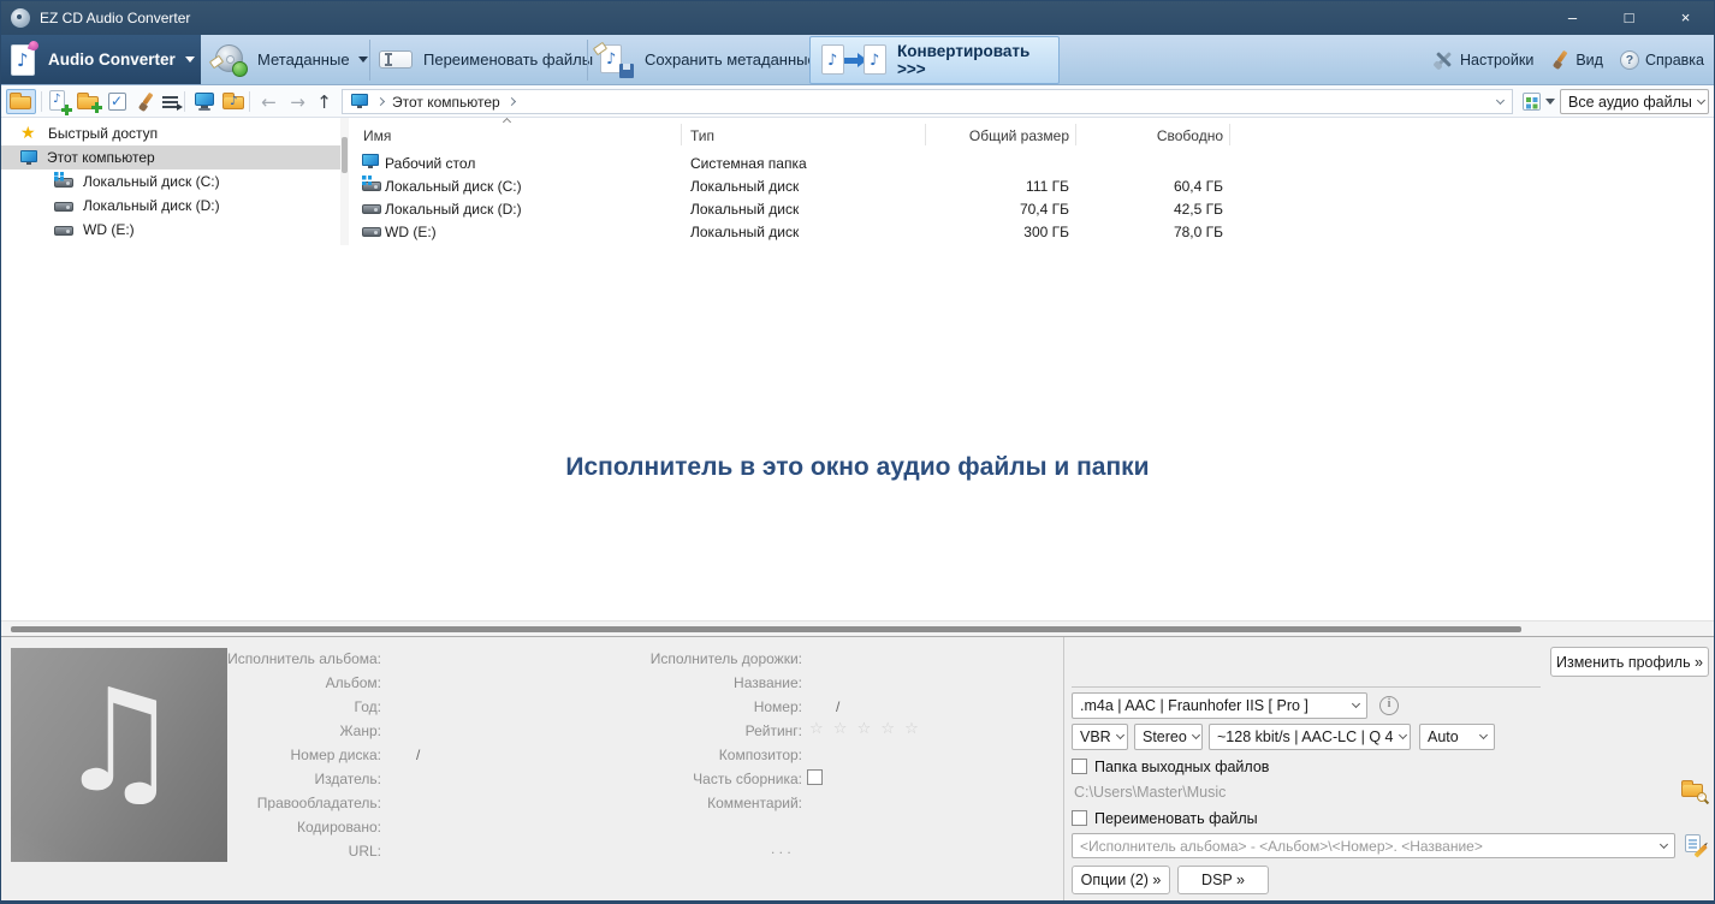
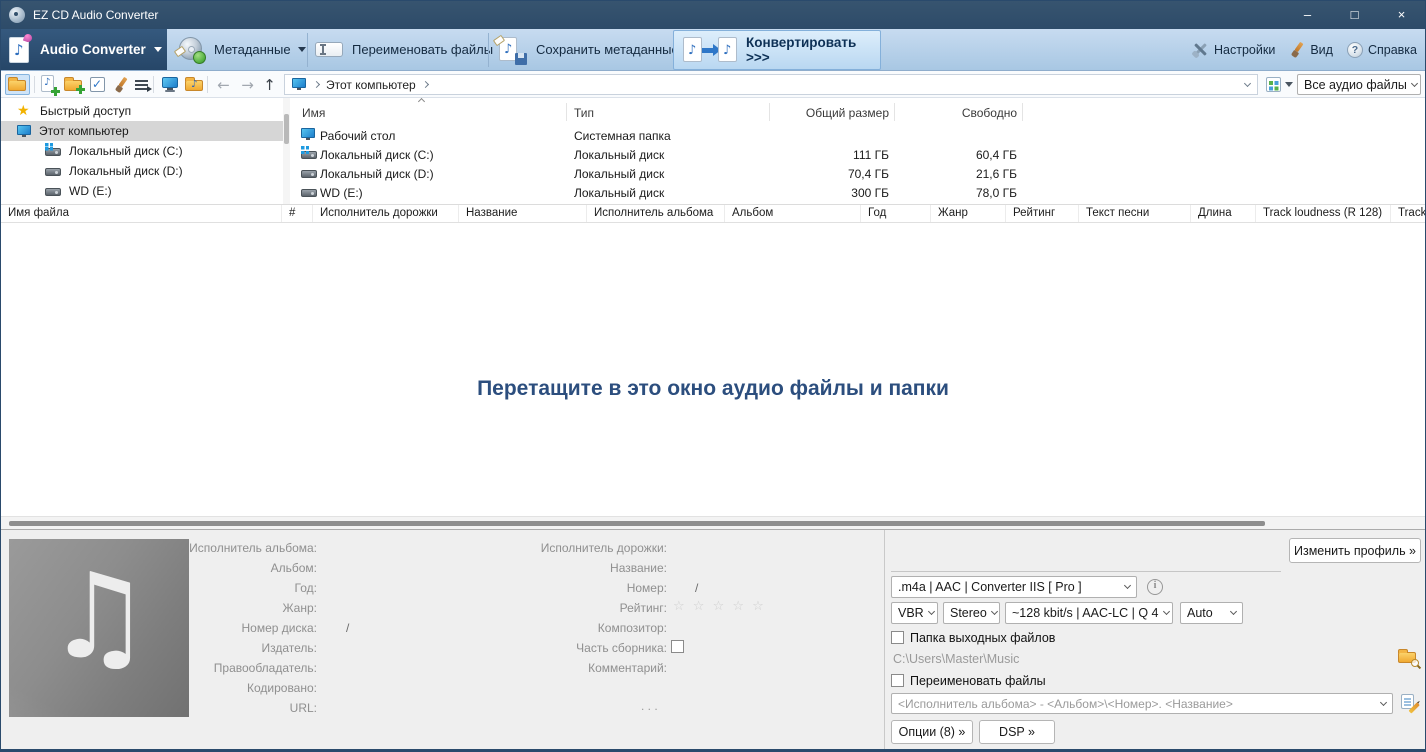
  EZ CD Audio Converter
  –
  □
  ×
  ♪
  Audio Converter
  Метаданные
  Переименовать файл
  ♪
  Сохранить метаданны
  ♪
  ♪
  Конвертировать >>>
  Настройки
  Вид
  Справка
  ♪
  ♪
  ←
  →
  ↑
  Этот компьютер
  Все аудио файлы
  Быстрый доступ
  Этот компьютер
  Локальный диск (C:)
  Локальный диск (D:)
  WD (E:)
  Имя
  Тип
  Общий размер
  Свободно
  Рабочий стол
  Системная папка
  Локальный диск (C:)
  Локальный диск
  111 ГБ
  60,4 ГБ
  Локальный диск (D:)
  Локальный диск
  70,4 ГБ
- 42,5 ГБ
+ 21,6 ГБ
  WD (E:)
  Локальный диск
  300 ГБ
  78,0 ГБ
+ Имя файла
+ #
+ Исполнитель дорожки
+ Название
+ Исполнитель альбома
+ Альбом
+ Год
+ Жанр
+ Рейтинг
+ Текст песни
+ Длина
+ Track loudness (R 128)
+ Track
- Исполнитель в это окно аудио файлы и папки
+ Перетащите в это окно аудио файлы и папки
  ♫
  Исполнитель альбома:
  Альбом:
  Год:
  Жанр:
  Номер диска:
  /
  Издатель:
  Правообладатель:
  Кодировано:
  URL:
  Исполнитель дорожки:
  Название:
  Номер:
  /
  Рейтинг:
  Композитор:
  Часть сборника:
  Комментарий:
  . . .
  Изменить профиль »
- .m4a | AAC | Fraunhofer IIS [ Pro ]
+ .m4a | AAC | Converter IIS [ Pro ]
  VBR
  Stereo
  ~128 kbit/s | AAC-LC | Q 4
  Auto
  Папка выходных файлов
  C:\Users\Master\Music
  Переименовать файлы
  <Исполнитель альбома> - <Альбом>\<Номер>. <Название>
- Опции (2) »
+ Опции (8) »
  DSP »
